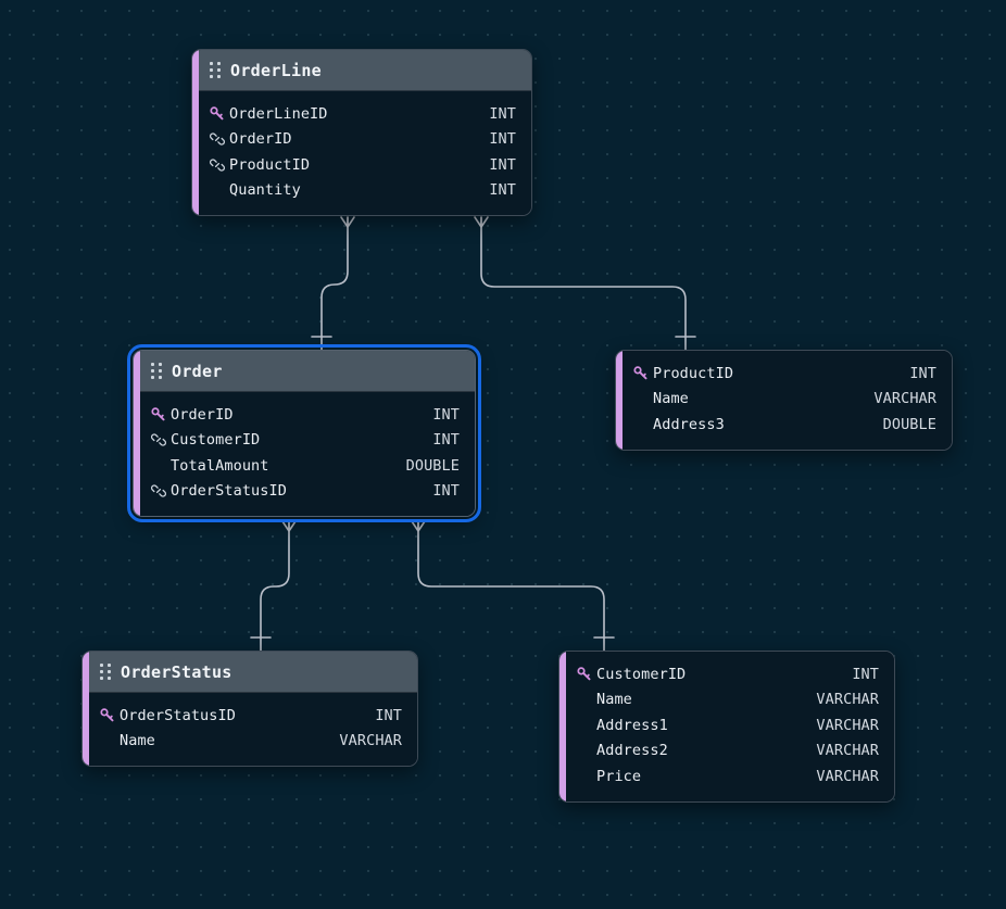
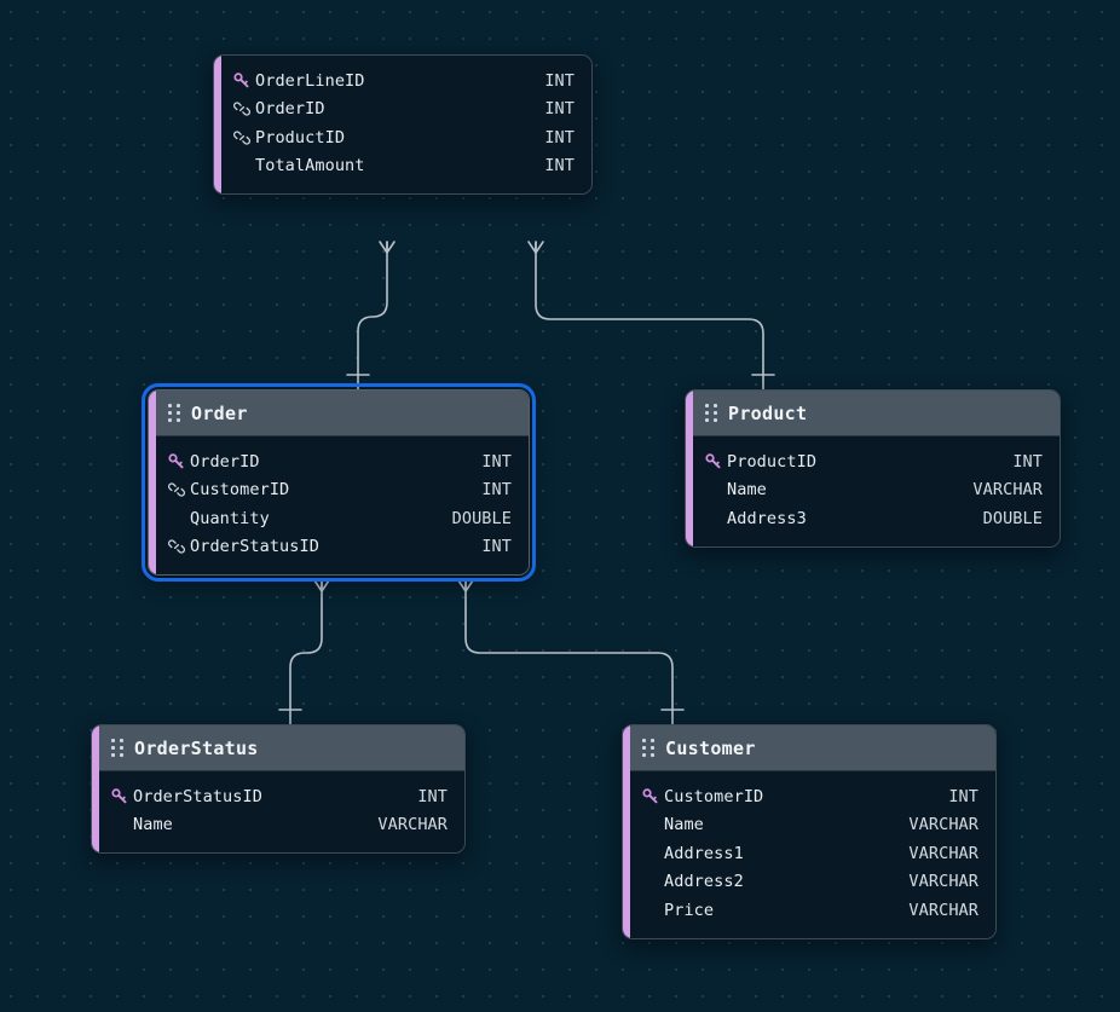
- OrderLine
  OrderLineID
  INT
  OrderID
  INT
  ProductID
  INT
- Quantity
+ TotalAmount
  INT
  Order
  OrderID
  INT
  CustomerID
  INT
- TotalAmount
+ Quantity
  DOUBLE
  OrderStatusID
  INT
+ Product
  ProductID
  INT
  Name
  VARCHAR
  Address3
  DOUBLE
  OrderStatus
  OrderStatusID
  INT
  Name
  VARCHAR
+ Customer
  CustomerID
  INT
  Name
  VARCHAR
  Address1
  VARCHAR
  Address2
  VARCHAR
  Price
  VARCHAR
